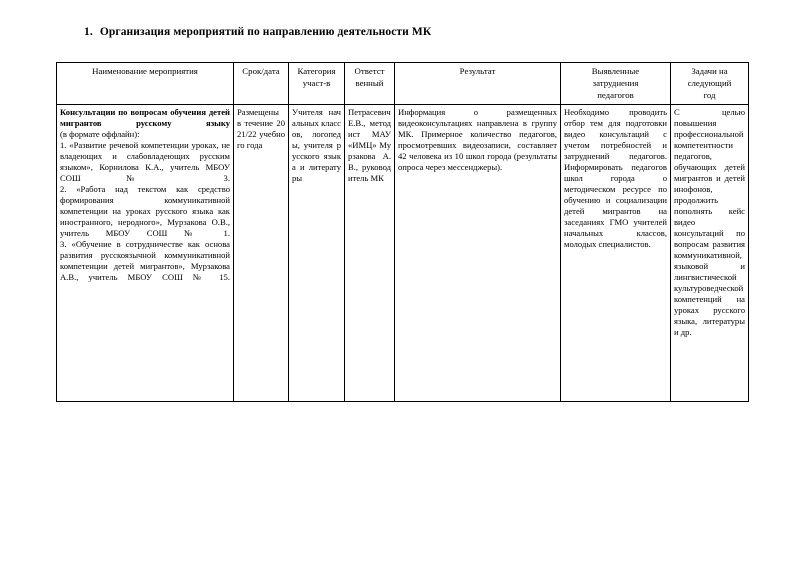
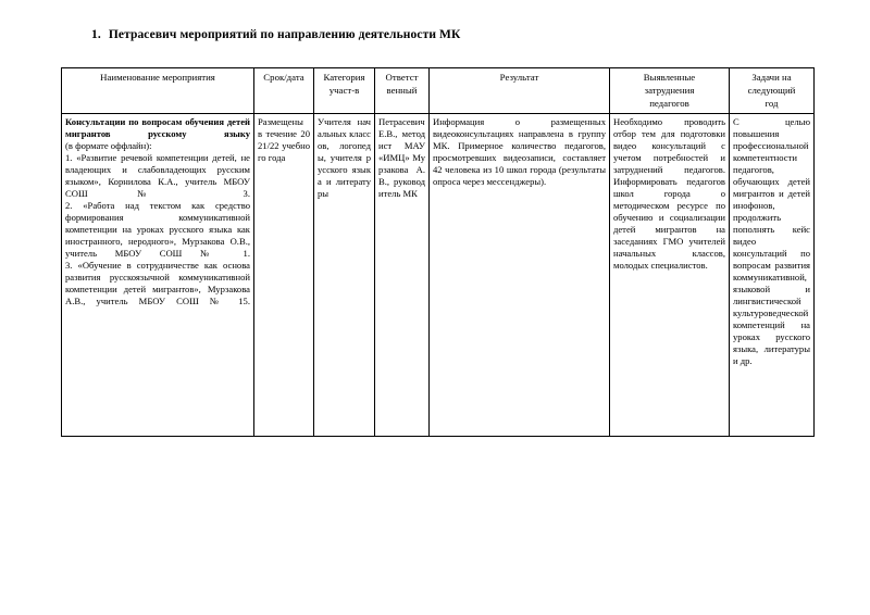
- 1. Организация мероприятий по направлению деятельности МК
+ 1. Петрасевич мероприятий по направлению деятельности МК
  Наименование мероприятия	Срок/дата	Категория участ-в	Ответст венный	Результат	Выявленные затруднения педагогов	Задачи на следующий год
- Консультации по вопросам обучения детей мигрантов русскому языку (в формате оффлайн): 1. «Развитие речевой компетенции уроках, не владеющих и слабовладеющих русским языком», Корнилова К.А., учитель МБОУ СОШ № 3. 2. «Работа над текстом как средство формирования коммуникативной компетенции на уроках русского языка как иностранного, неродного», Мурзакова О.В., учитель МБОУ СОШ № 1. 3. «Обучение в сотрудничестве как основа развития русскоязычной коммуникативной компетенции детей мигрантов», Мурзакова А.В., учитель МБОУ СОШ № 15.	Размещены в течение 2021/22 учебного года	Учителя начальных классов, логопеды, учителя русского языка и литературы	Петрасевич Е.В., методист МАУ «ИМЦ» Мурзакова А.В., руководитель МК	Информация о размещенных видеоконсультациях направлена в группу МК. Примерное количество педагогов, просмотревших видеозаписи, составляет 42 человека из 10 школ города (результаты опроса через мессенджеры).	Необходимо проводить отбор тем для подготовки видео консультаций с учетом потребностей и затруднений педагогов. Информировать педагогов школ города о методическом ресурсе по обучению и социализации детей мигрантов на заседаниях ГМО учителей начальных классов, молодых специалистов.	С целью повышения профессиональной компетентности педагогов, обучающих детей мигрантов и детей инофонов, продолжить пополнять кейс видео консультаций по вопросам развития коммуникативной, языковой и лингвистической культуроведческой компетенций на уроках русского языка, литературы и др.
+ Консультации по вопросам обучения детей мигрантов русскому языку (в формате оффлайн): 1. «Развитие речевой компетенции детей, не владеющих и слабовладеющих русским языком», Корнилова К.А., учитель МБОУ СОШ № 3. 2. «Работа над текстом как средство формирования коммуникативной компетенции на уроках русского языка как иностранного, неродного», Мурзакова О.В., учитель МБОУ СОШ № 1. 3. «Обучение в сотрудничестве как основа развития русскоязычной коммуникативной компетенции детей мигрантов», Мурзакова А.В., учитель МБОУ СОШ № 15.	Размещены в течение 2021/22 учебного года	Учителя начальных классов, логопеды, учителя русского языка и литературы	Петрасевич Е.В., методист МАУ «ИМЦ» Мурзакова А.В., руководитель МК	Информация о размещенных видеоконсультациях направлена в группу МК. Примерное количество педагогов, просмотревших видеозаписи, составляет 42 человека из 10 школ города (результаты опроса через мессенджеры).	Необходимо проводить отбор тем для подготовки видео консультаций с учетом потребностей и затруднений педагогов. Информировать педагогов школ города о методическом ресурсе по обучению и социализации детей мигрантов на заседаниях ГМО учителей начальных классов, молодых специалистов.	С целью повышения профессиональной компетентности педагогов, обучающих детей мигрантов и детей инофонов, продолжить пополнять кейс видео консультаций по вопросам развития коммуникативной, языковой и лингвистической культуроведческой компетенций на уроках русского языка, литературы и др.
